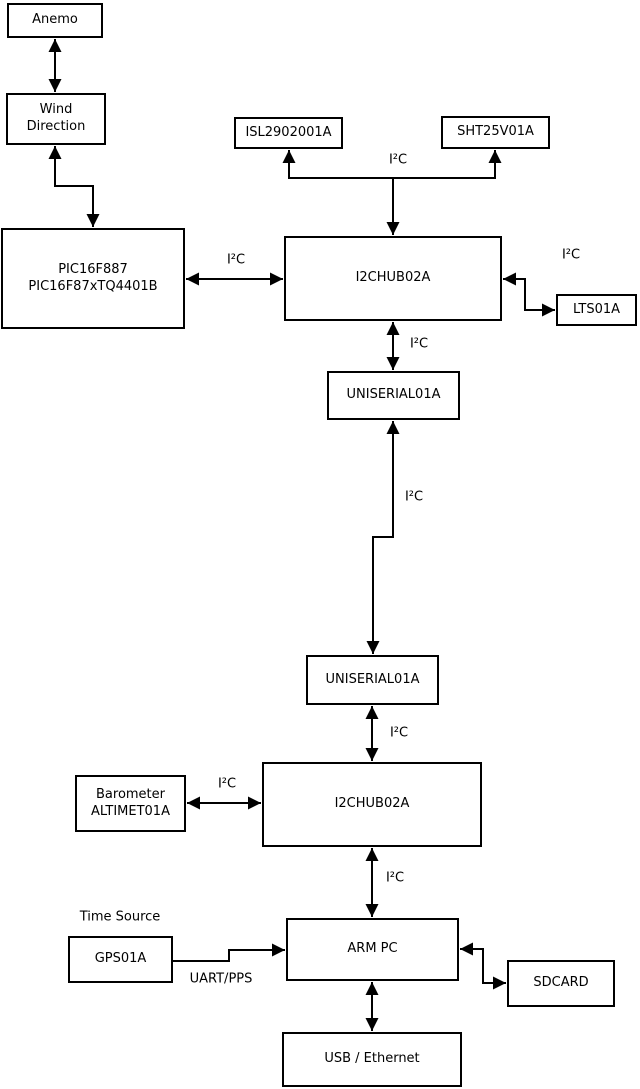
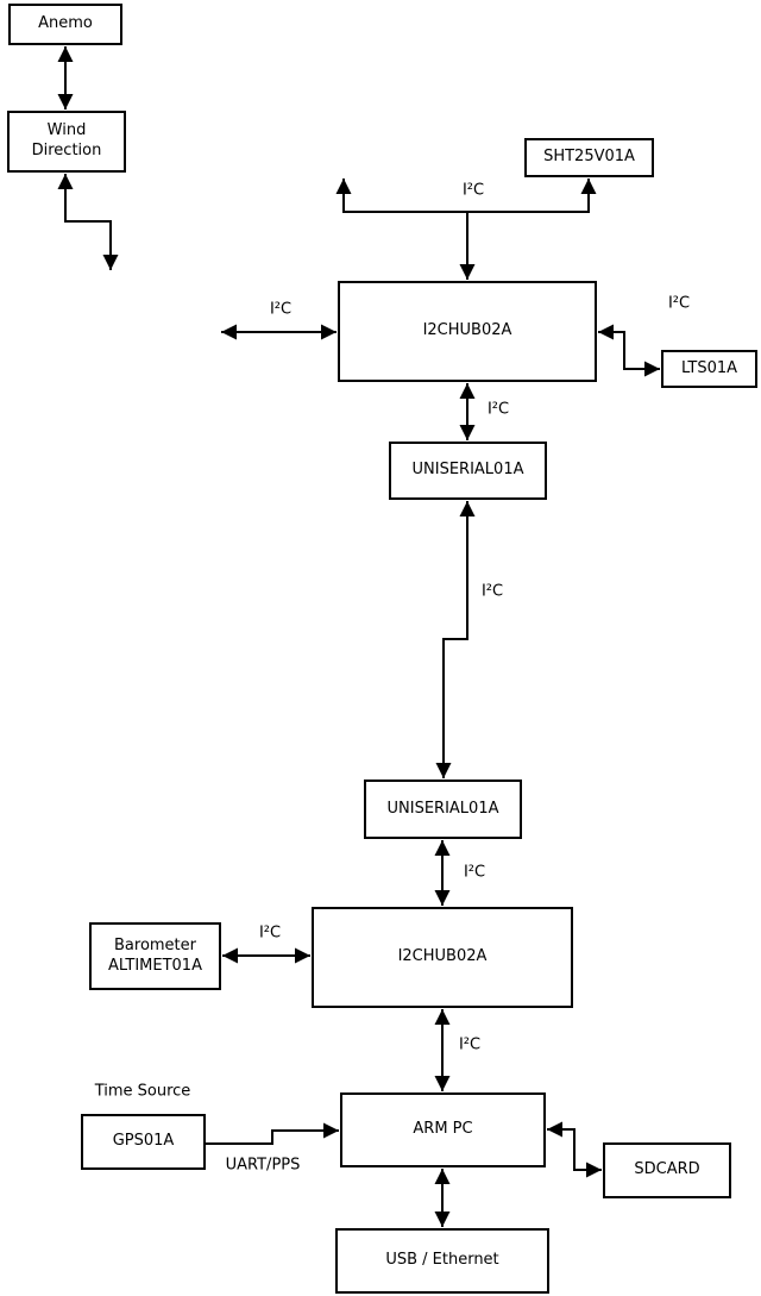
  Anemo
  Wind
  Direction
- PIC16F887
- PIC16F87xTQ4401B
- ISL2902001A
  SHT25V01A
  I2CHUB02A
  LTS01A
  UNISERIAL01A
  UNISERIAL01A
  I2CHUB02A
  Barometer
  ALTIMET01A
  GPS01A
  ARM PC
  SDCARD
  USB / Ethernet
  I²C
  I²C
  I²C
  I²C
  I²C
  I²C
  I²C
  I²C
  Time Source
  UART/PPS
